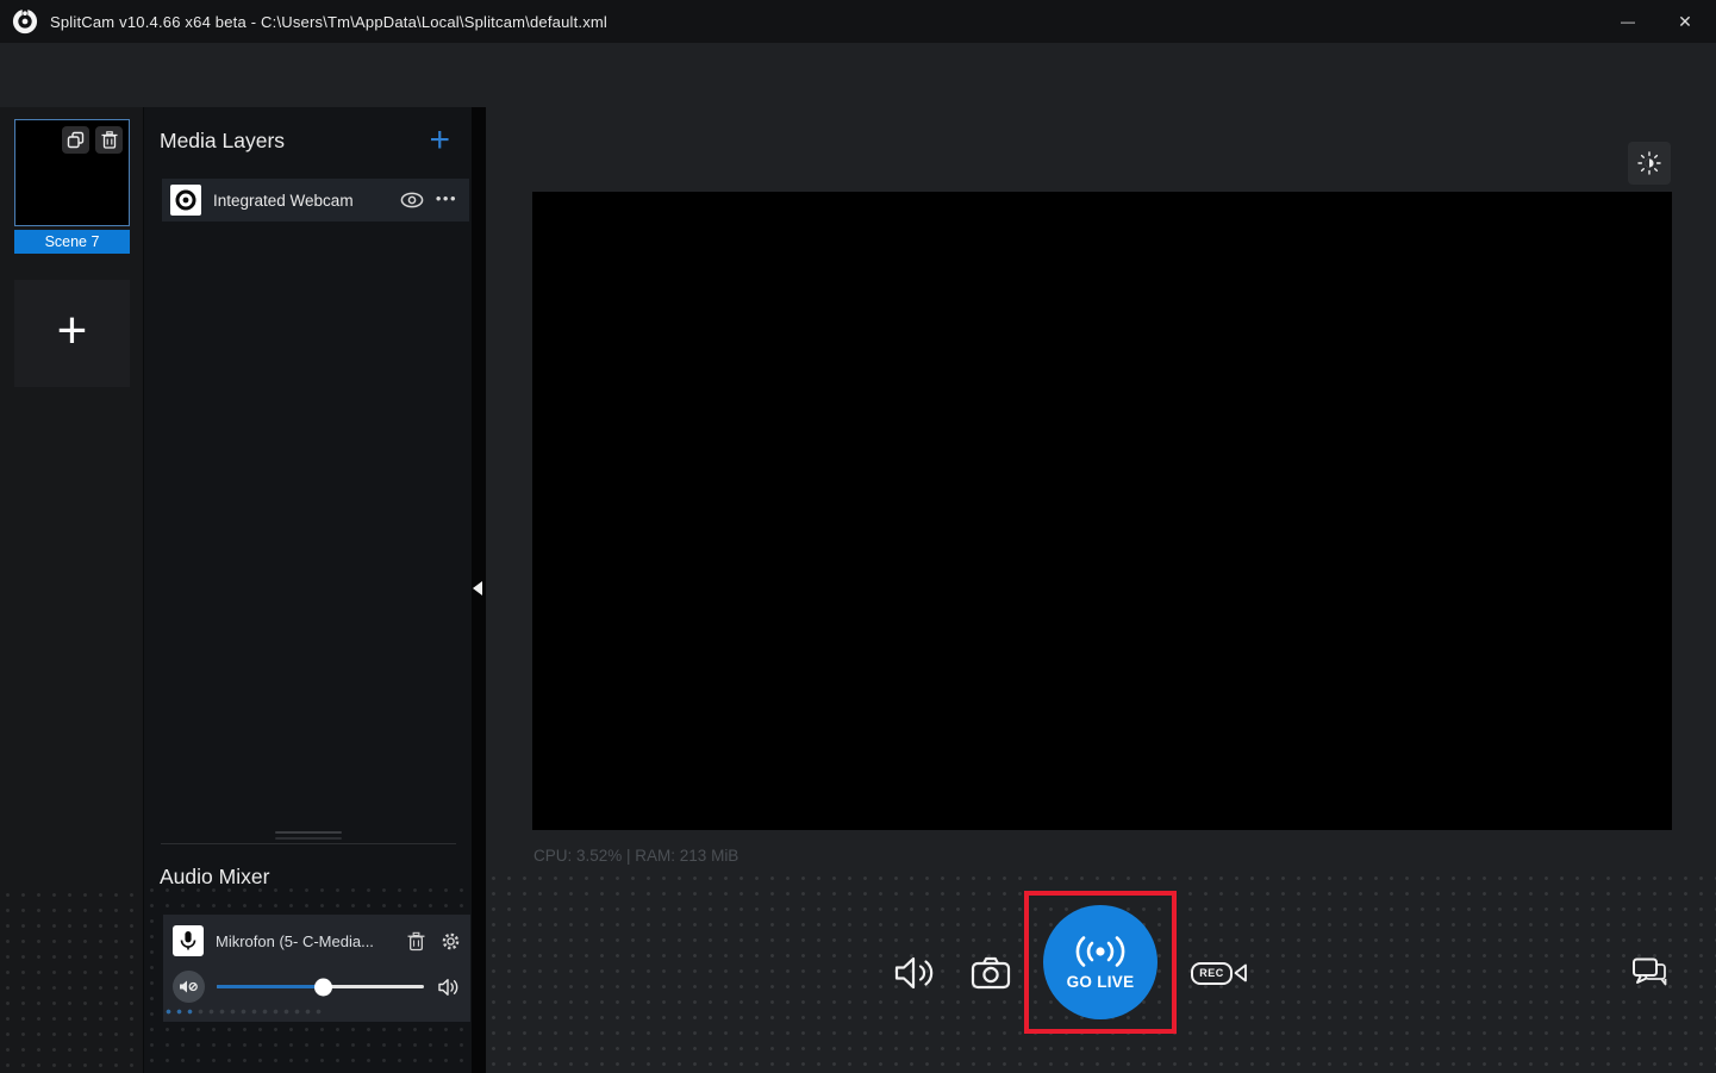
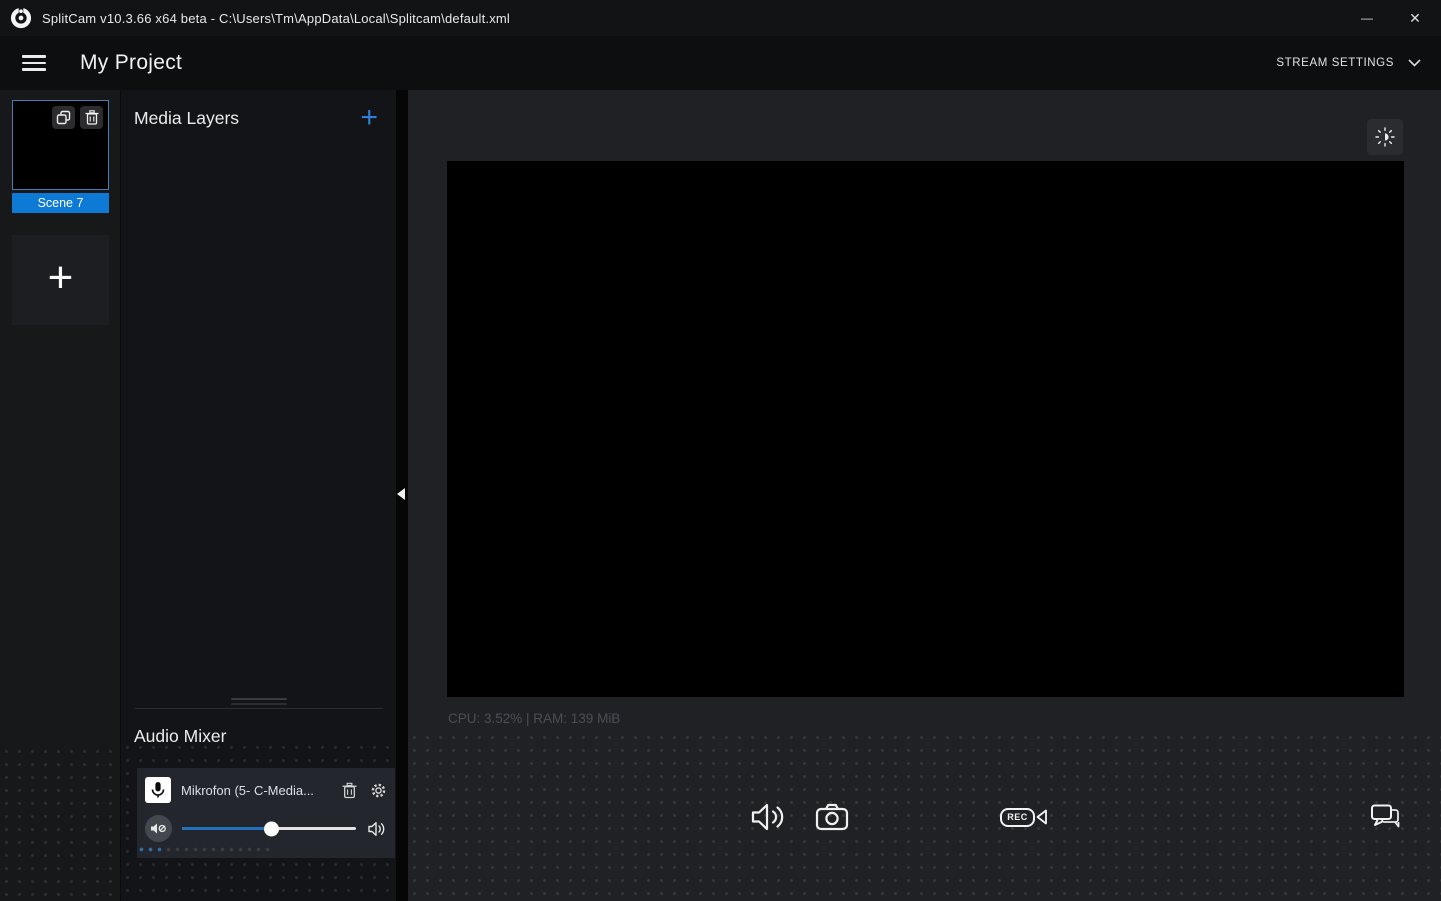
- SplitCam v10.4.66 x64 beta - C:\Users\Tm\AppData\Local\Splitcam\default.xml
+ SplitCam v10.3.66 x64 beta - C:\Users\Tm\AppData\Local\Splitcam\default.xml
  —
  ✕
+ My Project
+ STREAM SETTINGS
  Scene 7
  +
  Media Layers
  +
- Integrated Webcam
- •••
  Audio Mixer
  Mikrofon (5- C-Media...
- CPU: 3.52% | RAM: 213 MiB
+ CPU: 3.52% | RAM: 139 MiB
- GO LIVE
  REC
